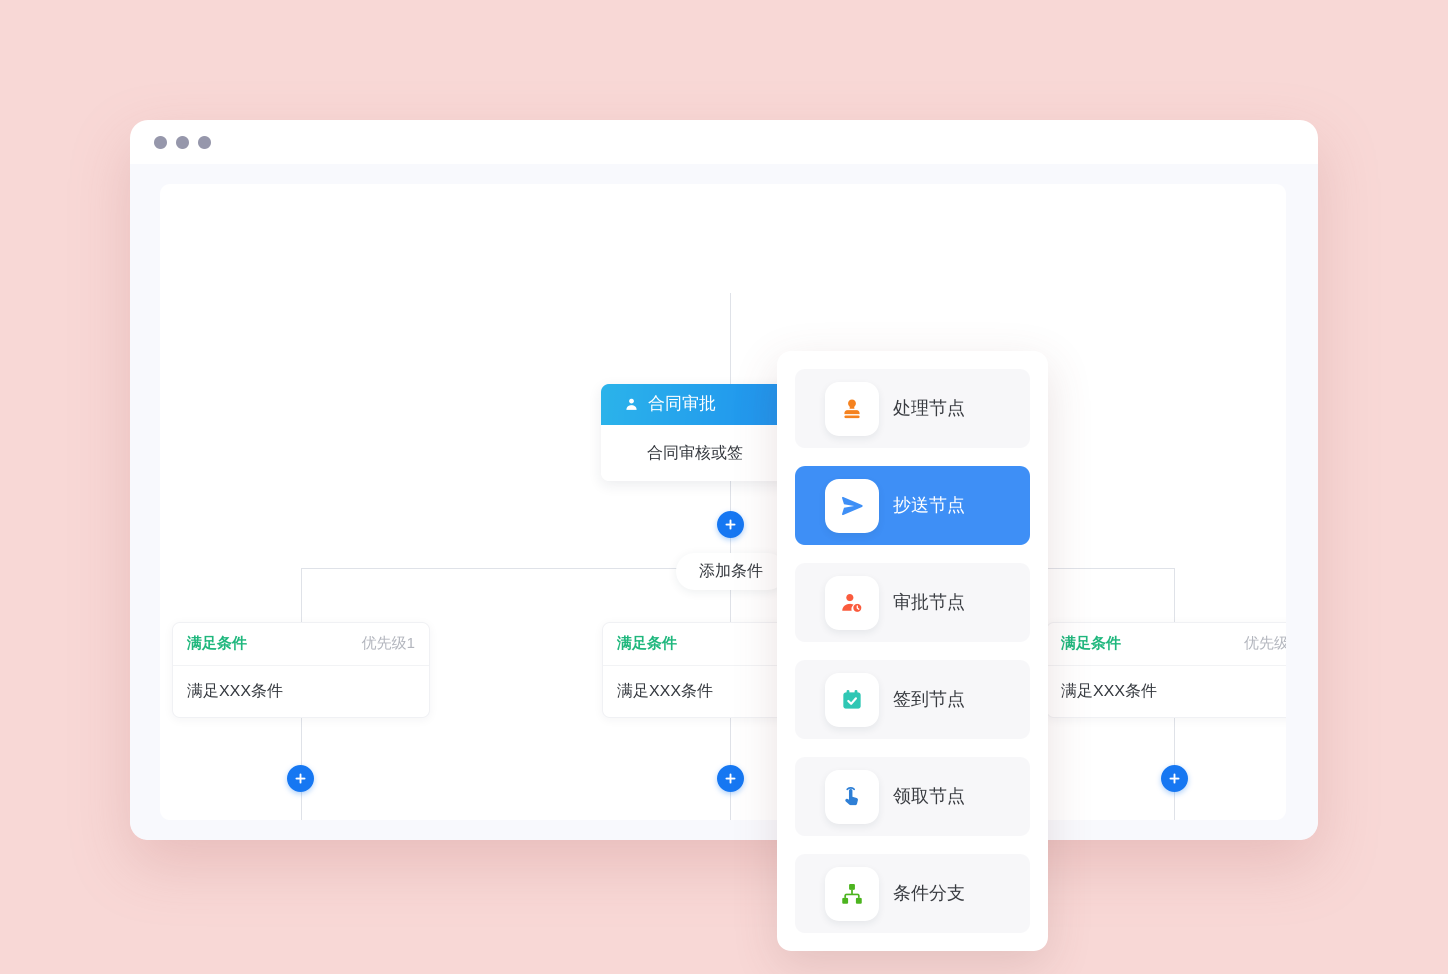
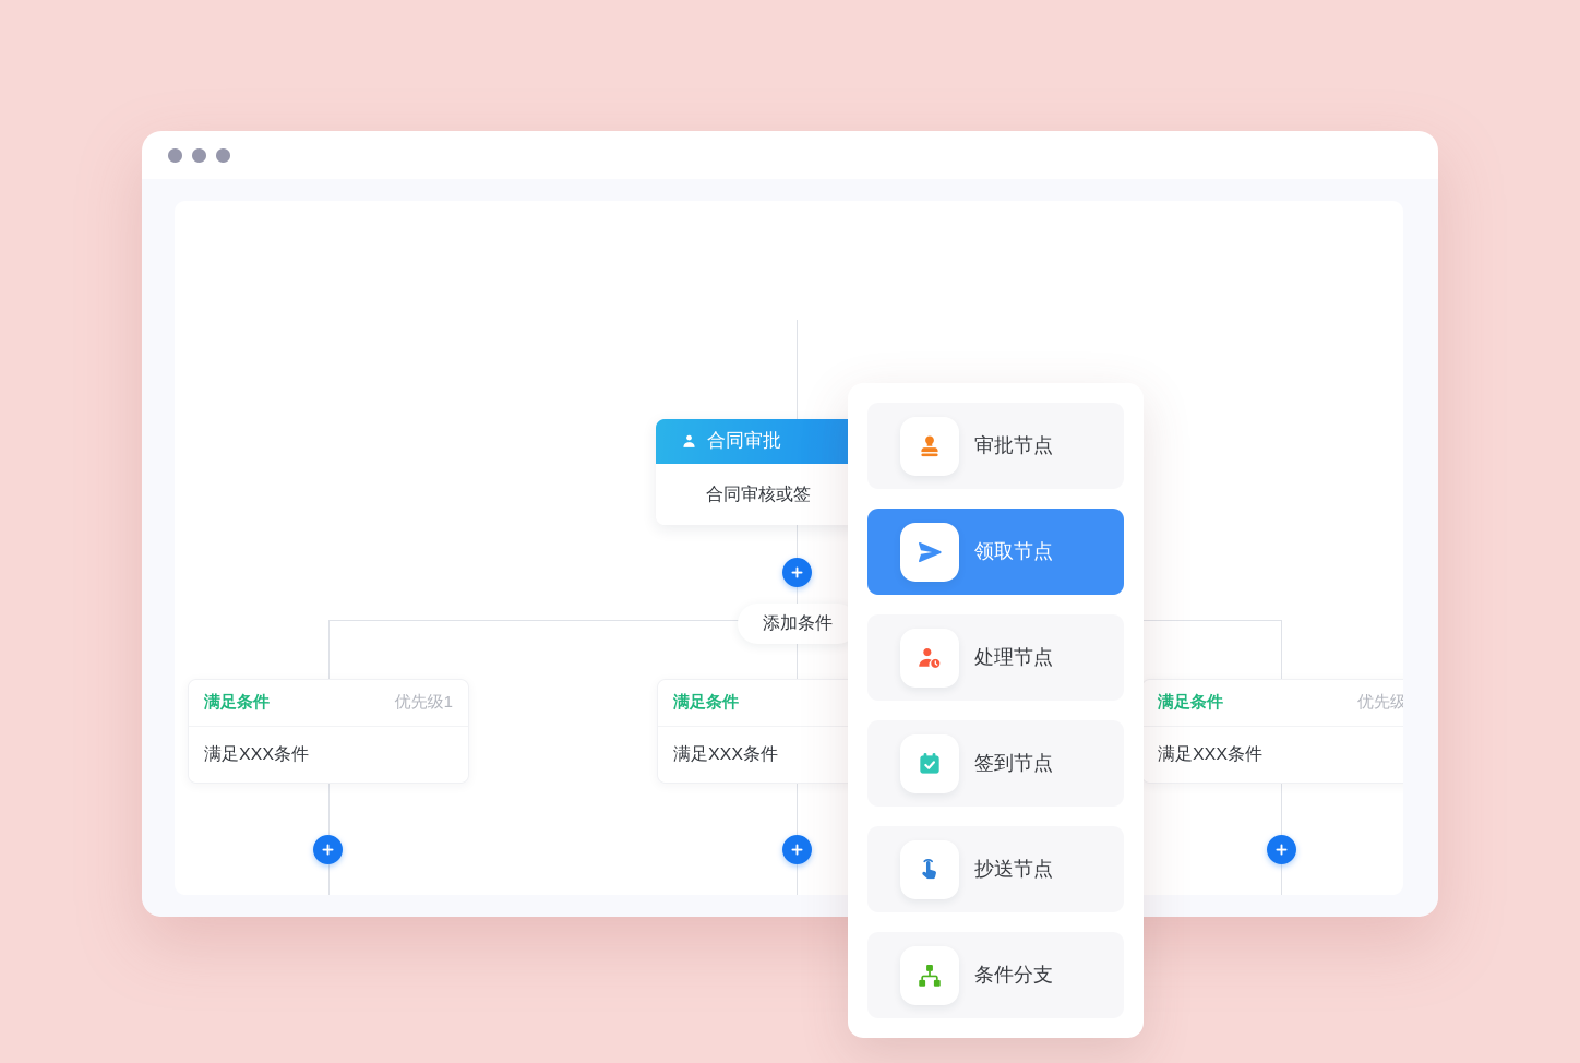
  合同审批
  合同审核或签
  添加条件
  满足条件
  优先级1
  满足XXX条件
  满足条件
  满足XXX条件
  满足条件
  优先级
  满足XXX条件
- 处理节点
+ 审批节点
- 抄送节点
+ 领取节点
- 审批节点
+ 处理节点
  签到节点
- 领取节点
+ 抄送节点
  条件分支
